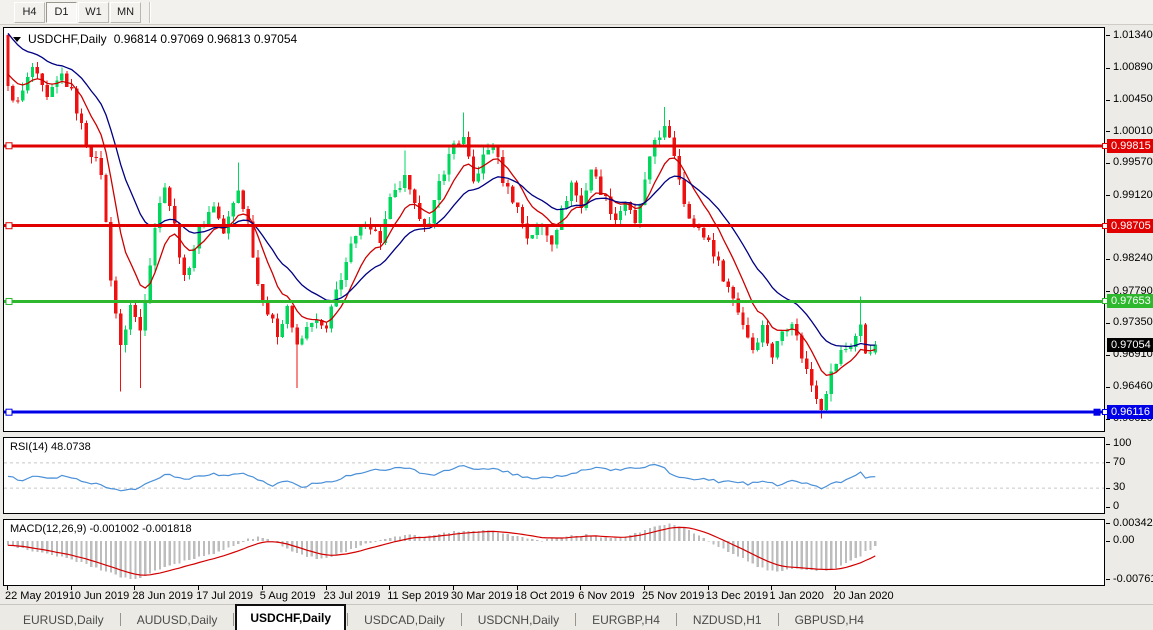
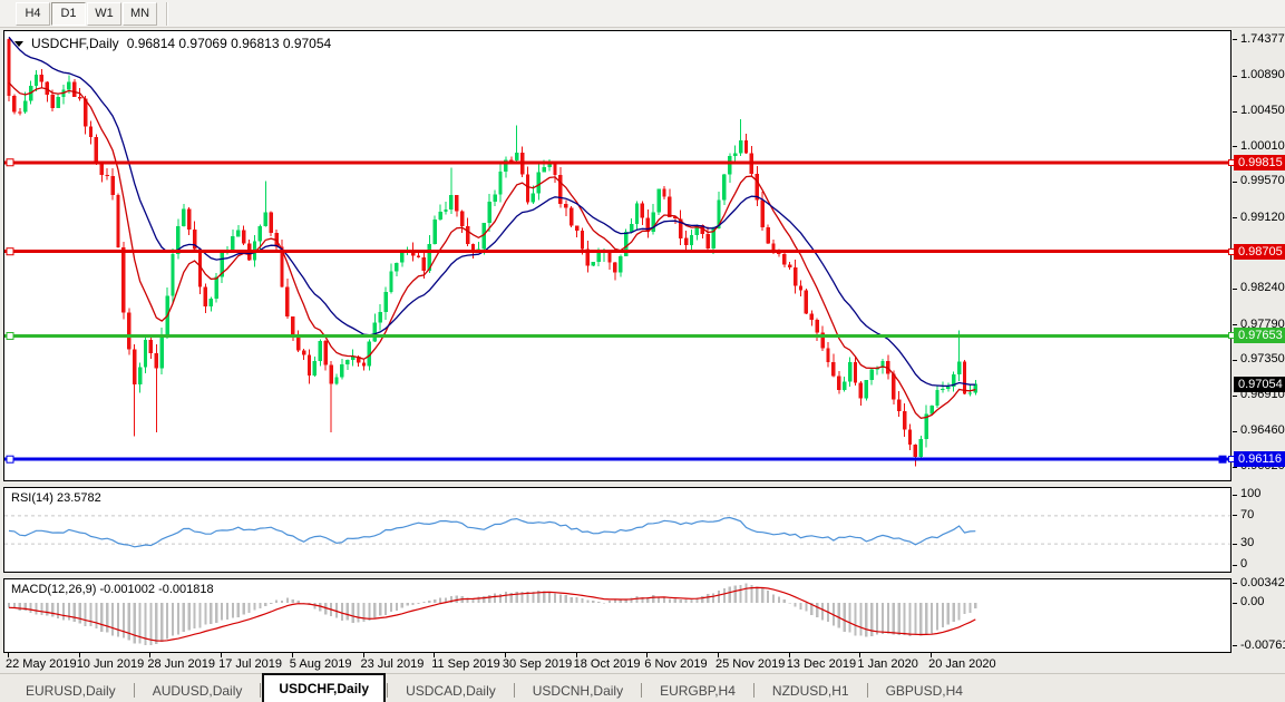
  H4
  D1
  W1
  MN
  USDCHF,Daily
  0.96814 0.97069 0.96813 0.97054
- 1.01340
+ 1.74377
  1.00890
  1.00450
  1.00010
  0.99570
  0.99120
  0.98240
  0.97790
  0.97350
  0.96910
  0.96460
  0.99815
  0.98705
  0.97653
  0.96116
  0.97054
- RSI(14) 48.0738
+ RSI(14) 23.5782
  100
  70
  30
  0
  MACD(12,26,9) -0.001002 -0.001818
  0.00342
  0.00
  -0.0076
  22 May 2019
  10 Jun 2019
  28 Jun 2019
  17 Jul 2019
  5 Aug 2019
  23 Jul 2019
  11 Sep 2019
- 30 Mar 2019
+ 30 Sep 2019
  18 Oct 2019
  6 Nov 2019
  25 Nov 2019
  13 Dec 2019
  1 Jan 2020
  20 Jan 2020
  EURUSD,Daily
  AUDUSD,Daily
  USDCHF,Daily
  USDCAD,Daily
  USDCNH,Daily
  EURGBP,H4
  NZDUSD,H1
  GBPUSD,H4
